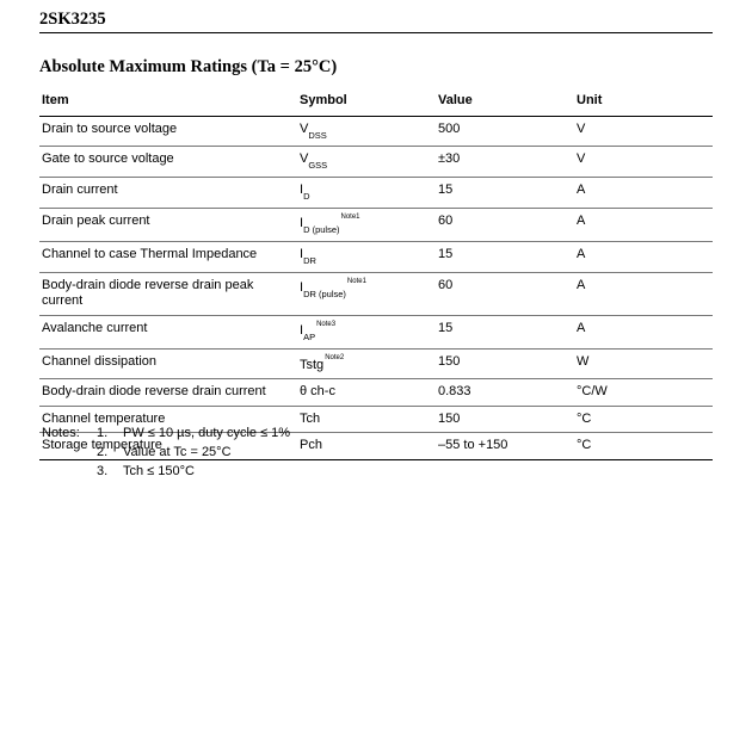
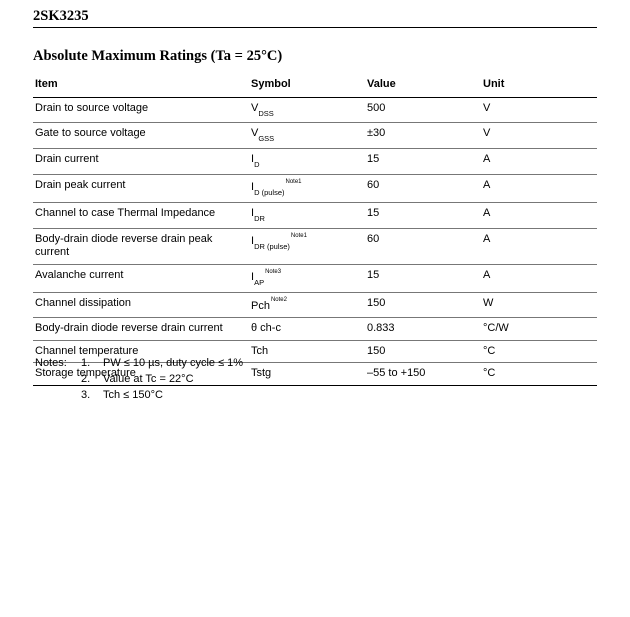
  2SK3235
  Absolute Maximum Ratings (Ta = 25°C)
  Item	Symbol	Value	Unit
  Drain to source voltage	VDSS	500	V
  Gate to source voltage	VGSS	±30	V
  Drain current	ID	15	A
  Drain peak current	ID (pulse)	60	A
  Channel to case Thermal Impedance	IDR	15	A
  Body-drain diode reverse drain peak current	IDR (pulse)	60	A
  Avalanche current	IAP	15	A
- Channel dissipation	Tstg	150	W
+ Channel dissipation	Pch	150	W
  Body-drain diode reverse drain current	θ ch-c	0.833	°C/W
  Channel temperature	Tch	150	°C
- Storage temperature	Pch	–55 to +150	°C
+ Storage temperature	Tstg	–55 to +150	°C
  Notes:
  1.
  PW ≤ 10 µs, duty cycle ≤ 1%
  2.
- Value at Tc = 25°C
+ Value at Tc = 22°C
  3.
  Tch ≤ 150°C
